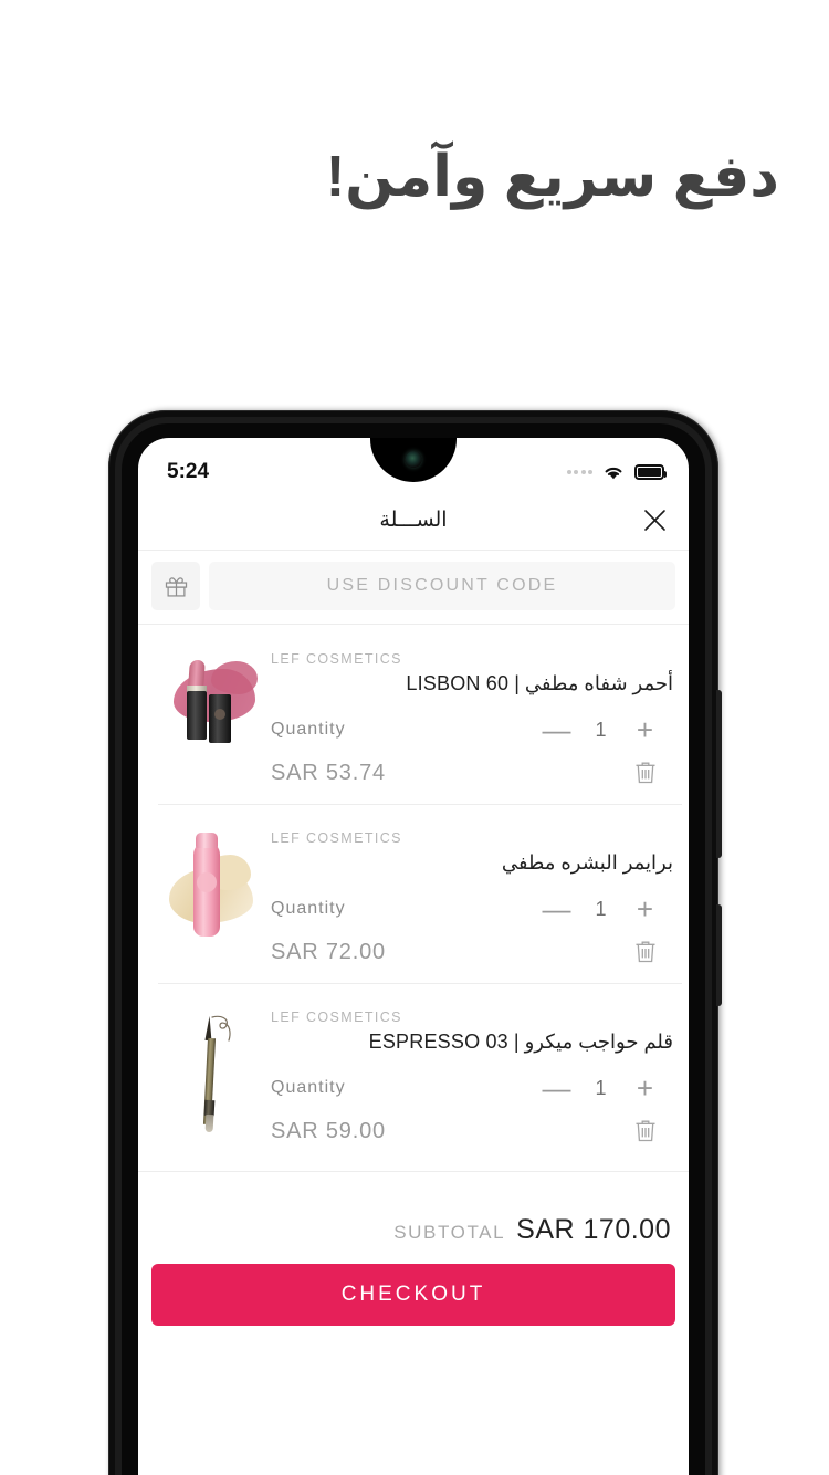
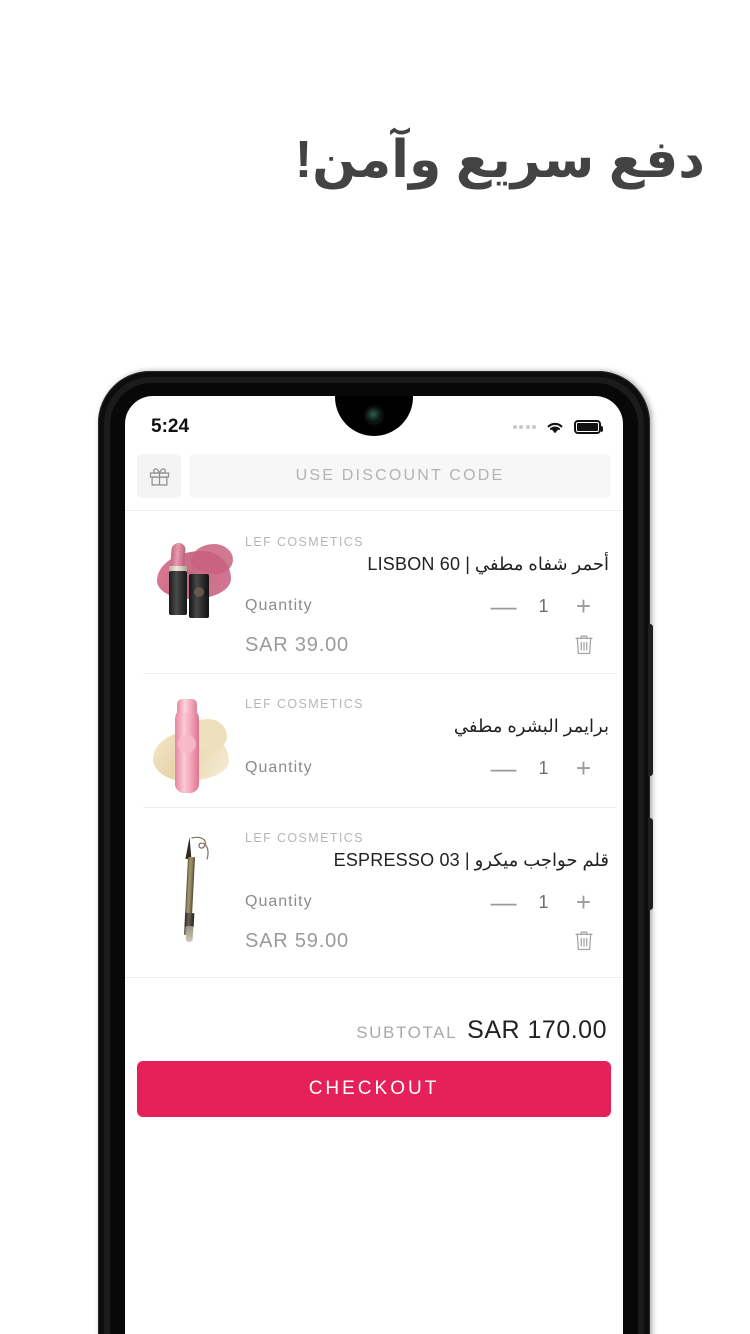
  دفع سريع وآمن!
  5:24
- الســـلة
  USE DISCOUNT CODE
  LEF COSMETICS
  أحمر شفاه مطفي | LISBON 60
  Quantity
  —
  1
  +
- SAR 53.74
+ SAR 39.00
  LEF COSMETICS
  برايمر البشره مطفي
  Quantity
  —
  1
  +
- SAR 72.00
  LEF COSMETICS
  قلم حواجب ميكرو | ESPRESSO 03
  Quantity
  —
  1
  +
  SAR 59.00
  SUBTOTAL
  SAR 170.00
  CHECKOUT
